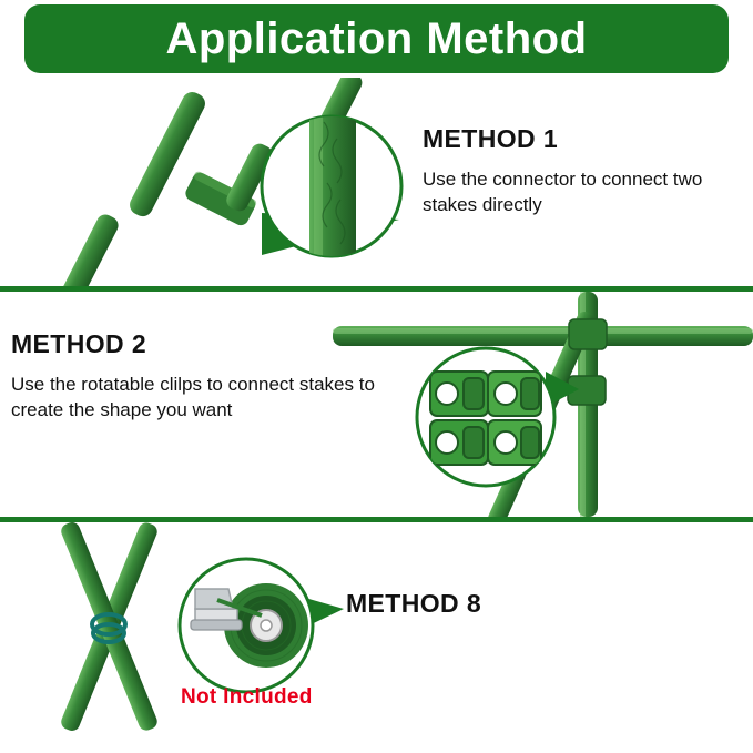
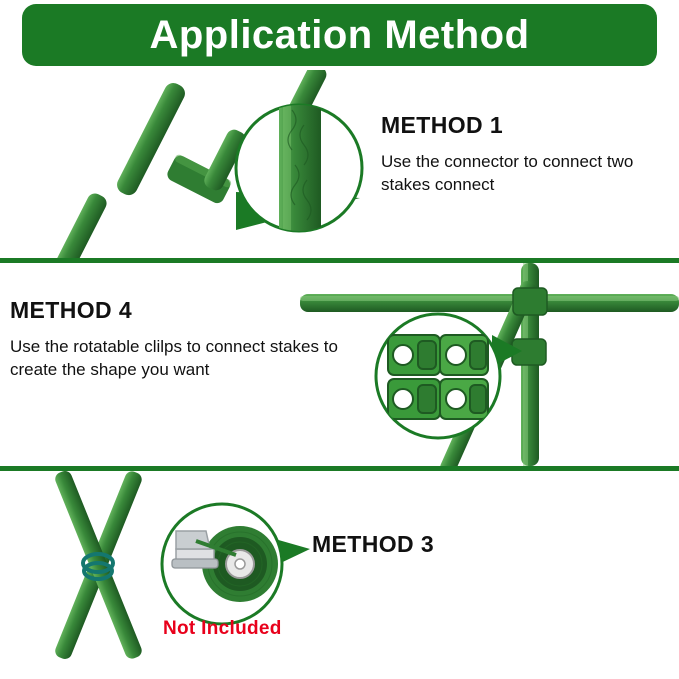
  Application Method
  METHOD 1
- Use the connector to connect two stakes directly
+ Use the connector to connect two stakes connect
- METHOD 2
+ METHOD 4
  Use the rotatable clilps to connect stakes to create the shape you want
- METHOD 8
+ METHOD 3
  Not Included
